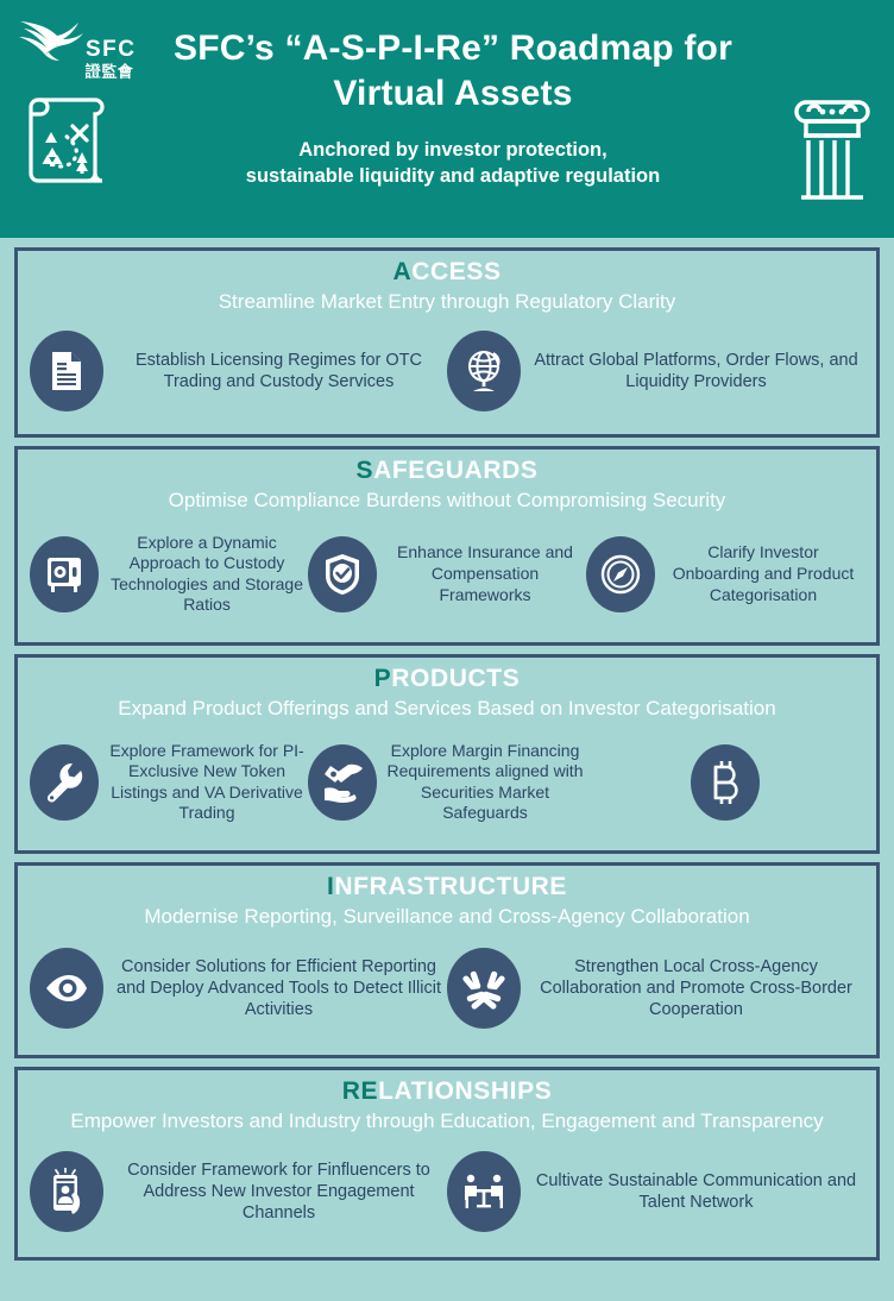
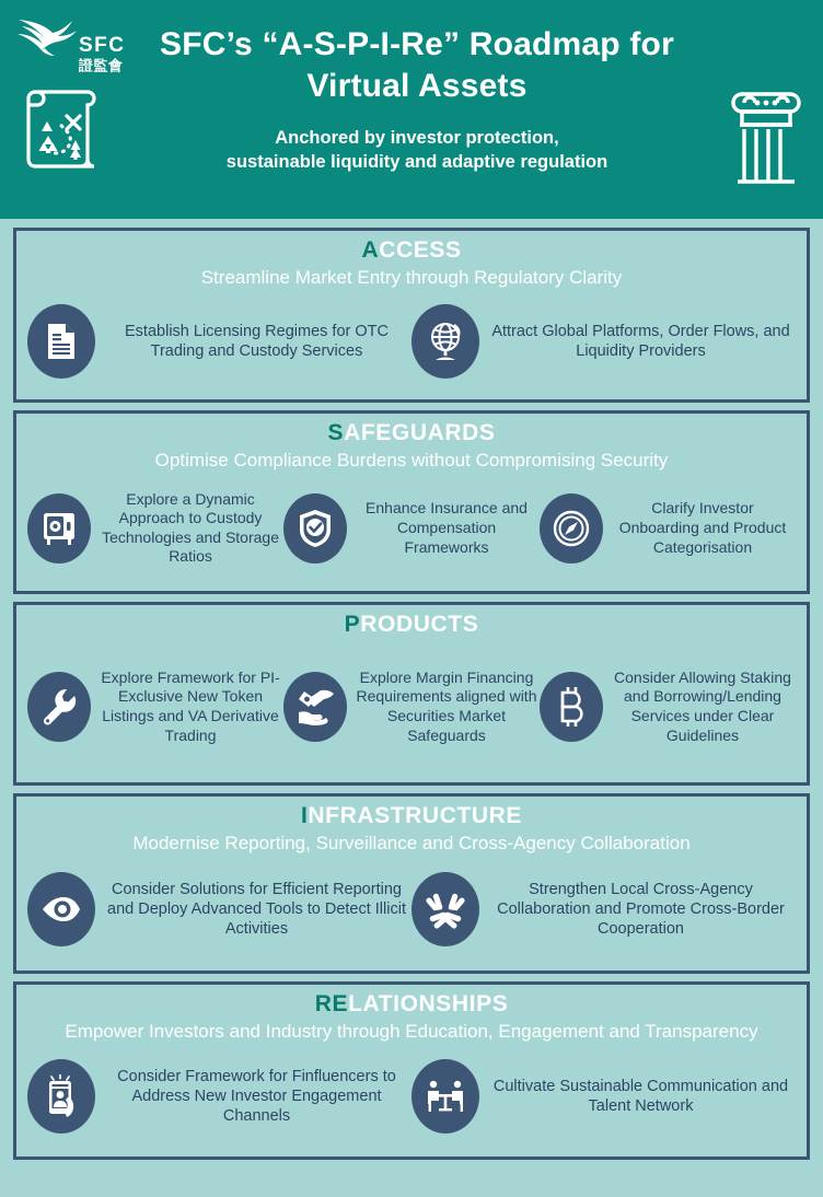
  SFC
  證監會
  SFC’s “A-S-P-I-Re” Roadmap for Virtual Assets
  Anchored by investor protection,
  sustainable liquidity and adaptive regulation
  ACCESS
  Streamline Market Entry through Regulatory Clarity
  Establish Licensing Regimes for OTC Trading and Custody Services
  Attract Global Platforms, Order Flows, and Liquidity Providers
  SAFEGUARDS
  Optimise Compliance Burdens without Compromising Security
  Explore a Dynamic Approach to Custody Technologies and Storage Ratios
  Enhance Insurance and Compensation Frameworks
  Clarify Investor Onboarding and Product Categorisation
  PRODUCTS
- Expand Product Offerings and Services Based on Investor Categorisation
  Explore Framework for PI-Exclusive New Token Listings and VA Derivative Trading
  Explore Margin Financing Requirements aligned with Securities Market Safeguards
+ Consider Allowing Staking and Borrowing/Lending Services under Clear Guidelines
  INFRASTRUCTURE
  Modernise Reporting, Surveillance and Cross-Agency Collaboration
  Consider Solutions for Efficient Reporting and Deploy Advanced Tools to Detect Illicit Activities
  Strengthen Local Cross-Agency Collaboration and Promote Cross-Border Cooperation
  RELATIONSHIPS
  Empower Investors and Industry through Education, Engagement and Transparency
  Consider Framework for Finfluencers to Address New Investor Engagement Channels
  Cultivate Sustainable Communication and Talent Network
